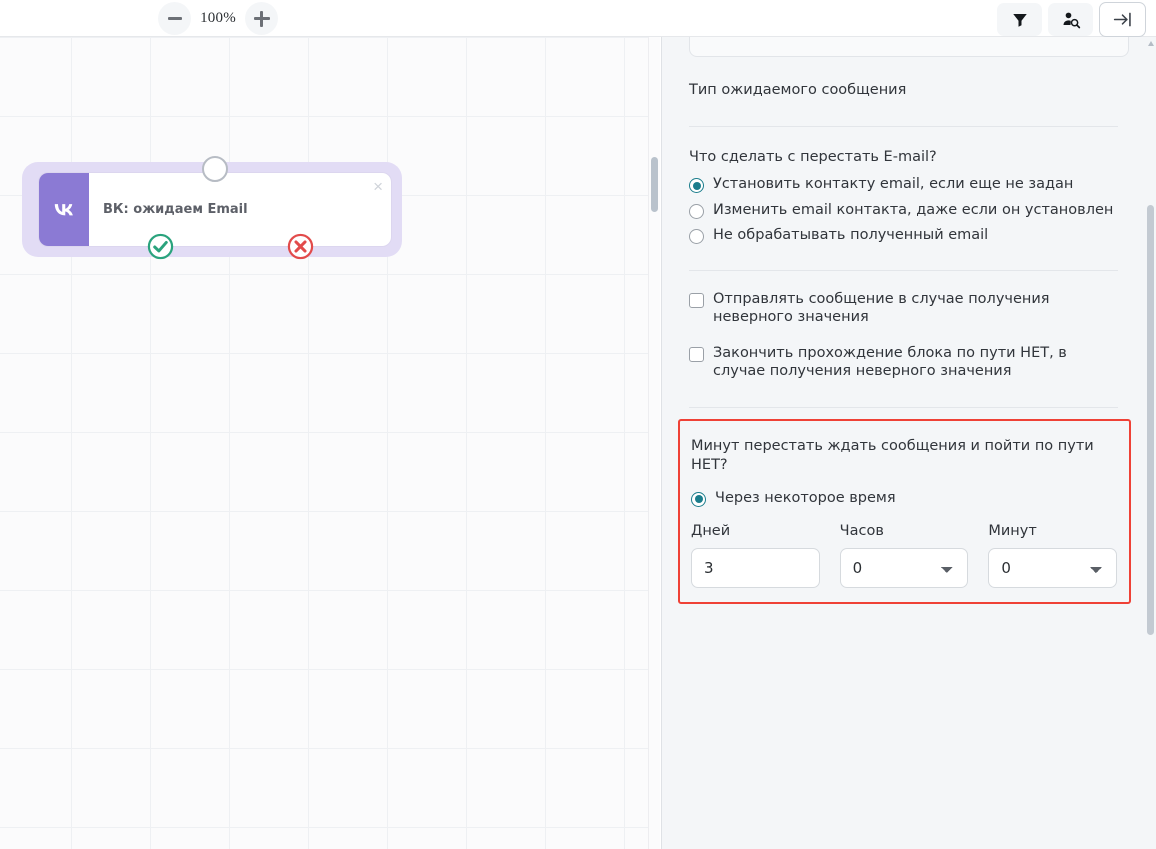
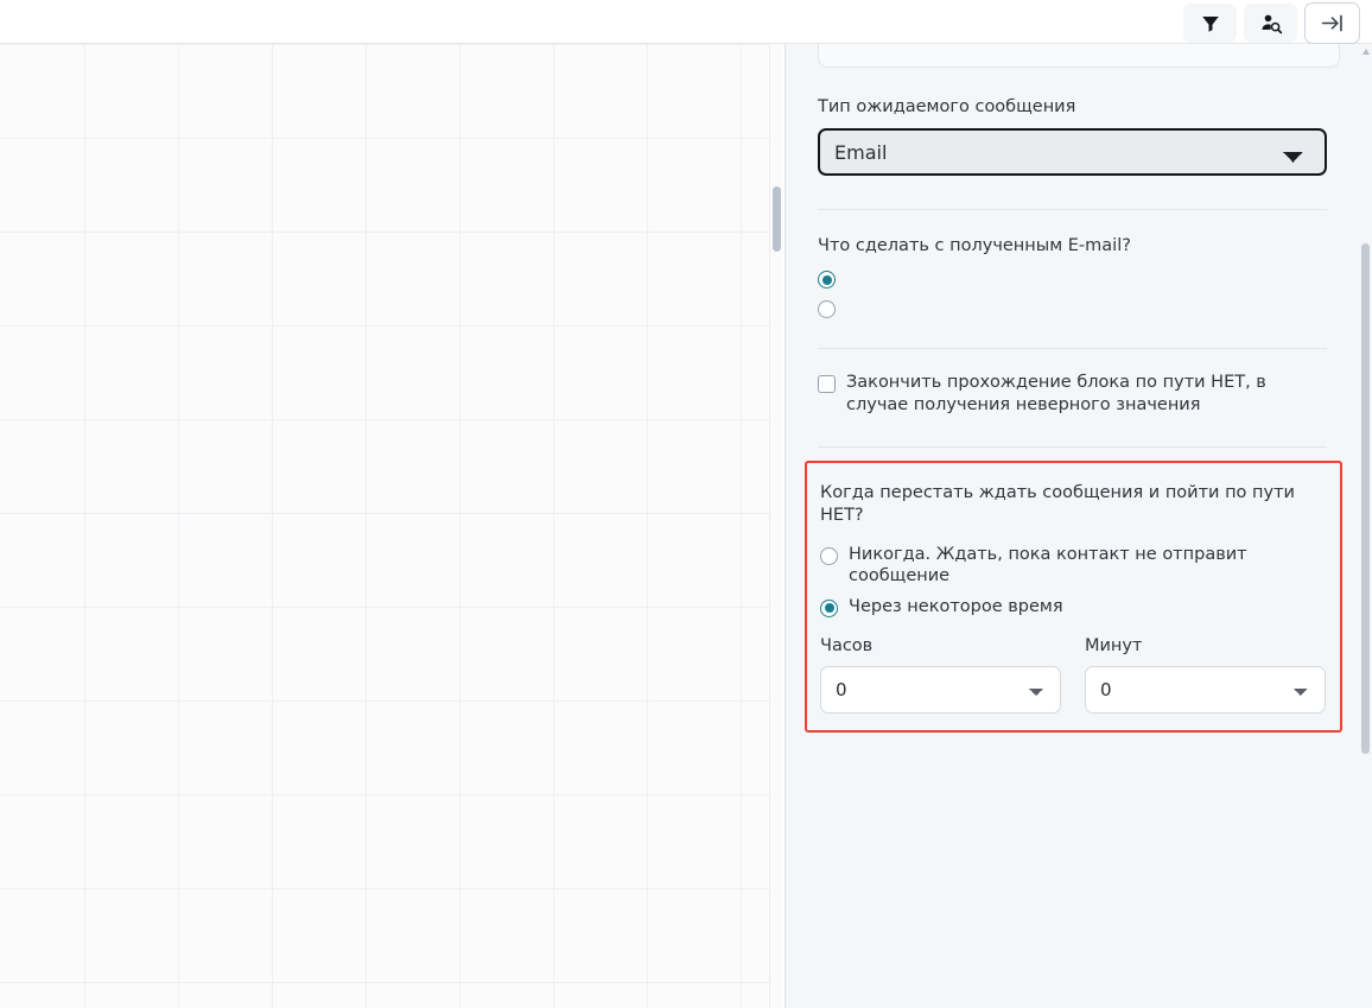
- 100%
- ВК: ожидаем Email
- ×
  Тип ожидаемого сообщения
+ Email
- Что сделать с перестать E-mail?
+ Что сделать с полученным E-mail?
- Установить контакту email, если еще не задан
- Изменить email контакта, даже если он установлен
- Не обрабатывать полученный email
- Отправлять сообщение в случае получения неверного значения
  Закончить прохождение блока по пути НЕТ, в случае получения неверного значения
- Минут перестать ждать сообщения и пойти по пути НЕТ?
+ Когда перестать ждать сообщения и пойти по пути НЕТ?
+ Никогда. Ждать, пока контакт не отправит сообщение
  Через некоторое время
- Дней
- 3
  Часов
  0
  Минут
  0
